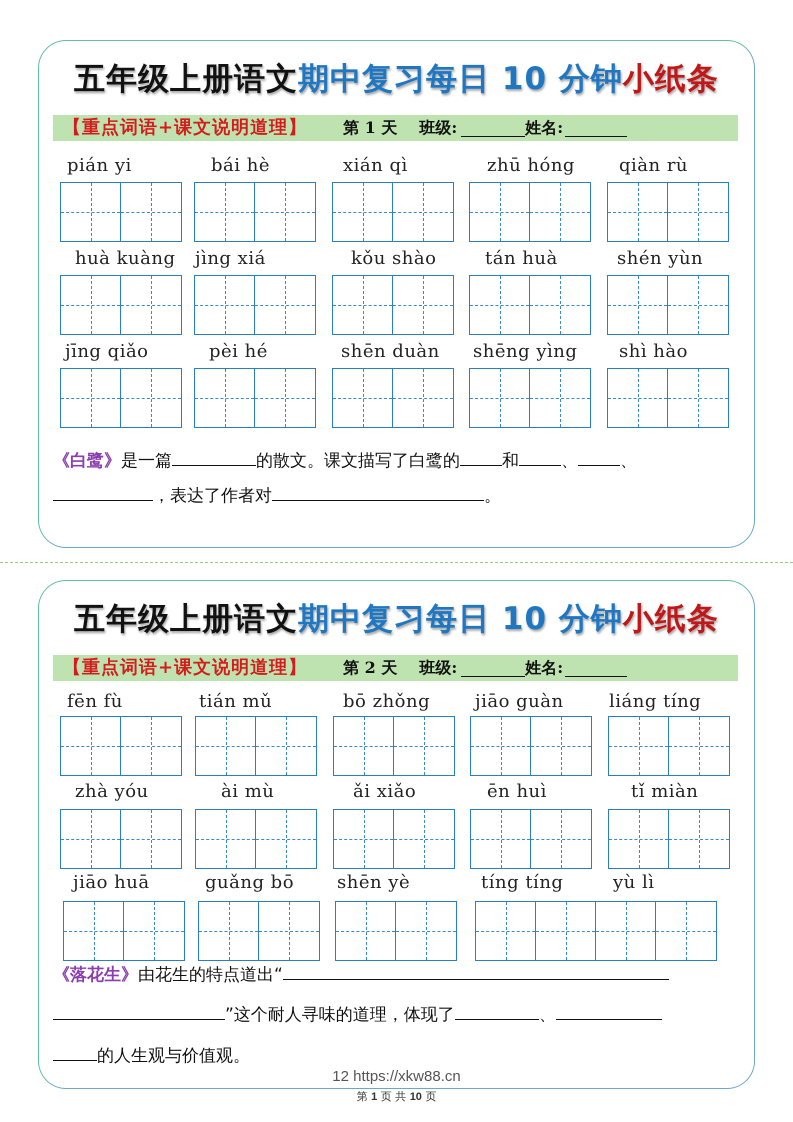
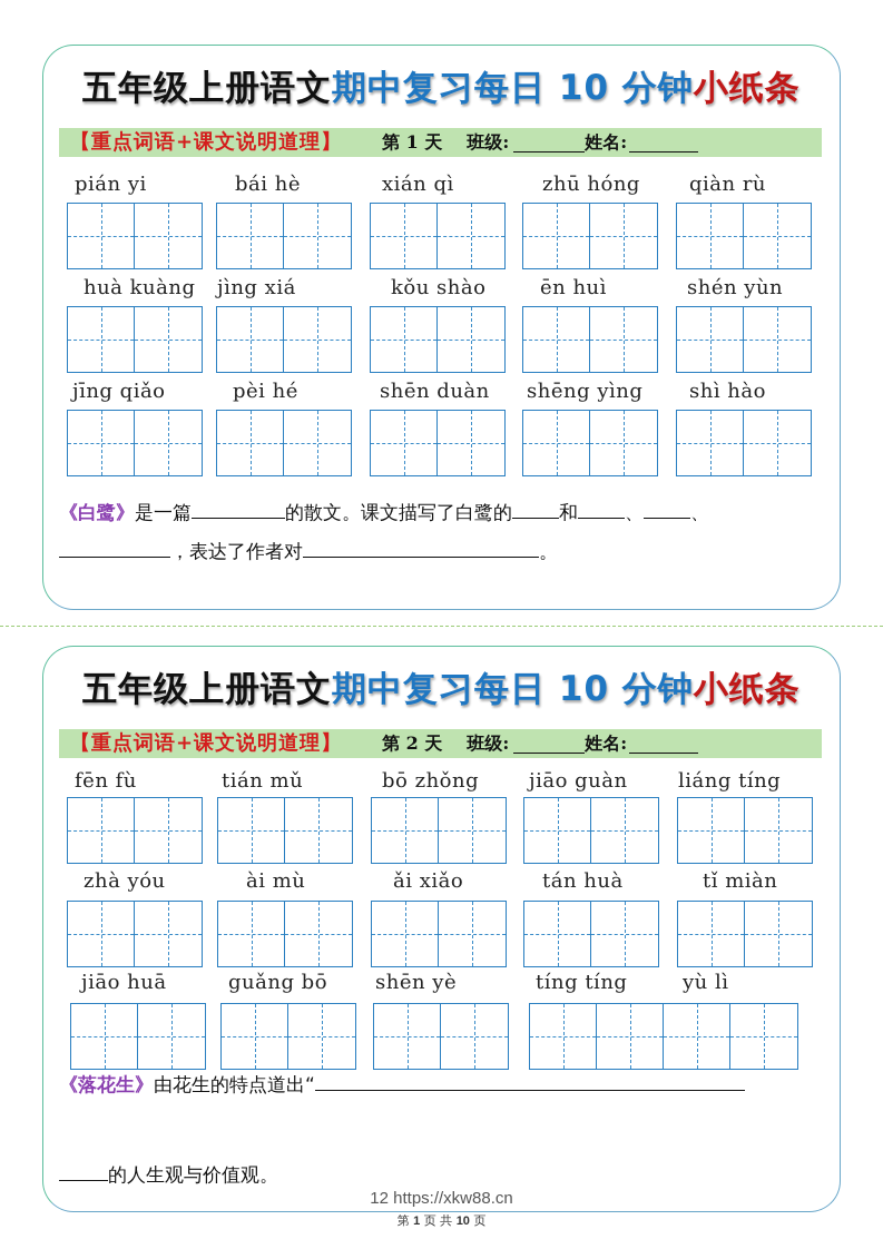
  五年级上册语文期中复习每日 10 分钟小纸条
  【重点词语+课文说明道理】
  第 1 天
  班级:
  姓名:
  pián yi
  bái hè
  xián qì
  zhū hóng
  qiàn rù
  huà kuàng
  jìng xiá
  kǒu shào
- tán huà
+ ēn huì
  shén yùn
  jīng qiǎo
  pèi hé
  shēn duàn
  shēng yìng
  shì hào
  《白鹭》是一篇 的散文。课文描写了白鹭的 和 、 、
  ，表达了作者对 。
  五年级上册语文期中复习每日 10 分钟小纸条
  【重点词语+课文说明道理】
  第 2 天
  班级:
  姓名:
  fēn fù
  tián mǔ
  bō zhǒng
  jiāo guàn
  liáng tíng
  zhà yóu
  ài mù
  ǎi xiǎo
- ēn huì
+ tán huà
  tǐ miàn
  jiāo huā
  guǎng bō
  shēn yè
  tíng tíng
  yù lì
  《落花生》由花生的特点道出“
- ”这个耐人寻味的道理，体现了 、
  的人生观与价值观。
  12 https://xkw88.cn
  第 1 页 共 10 页
